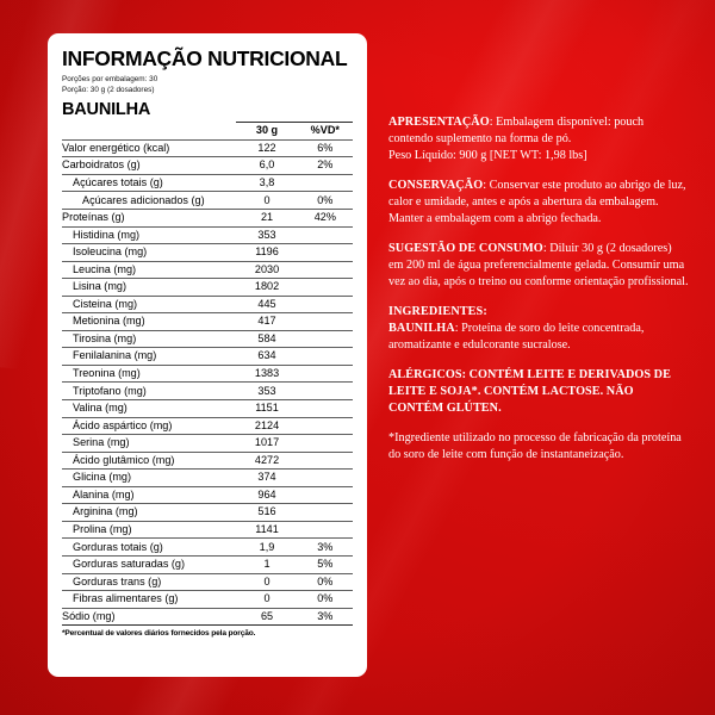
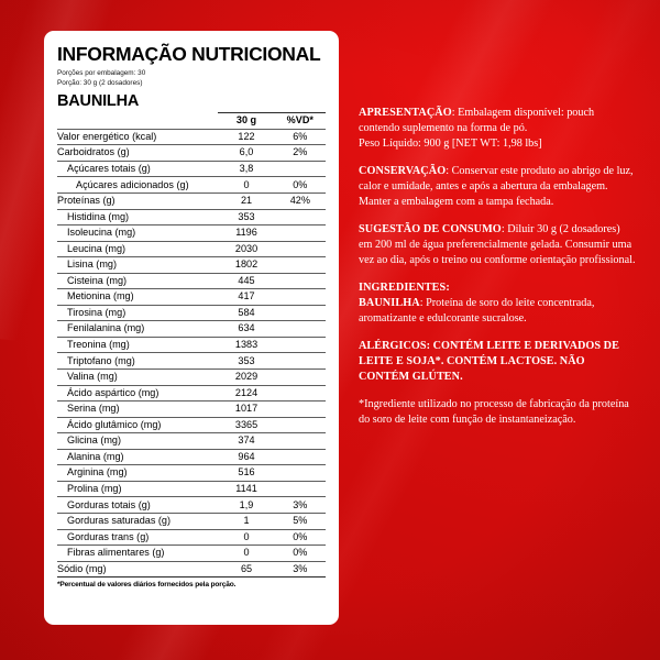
  INFORMAÇÃO NUTRICIONAL
  BAUNILHA
  	30 g	%VD*
  Valor energético (kcal)	122	6%
  Carboidratos (g)	6,0	2%
  Açúcares totais (g)	3,8
  Açúcares adicionados (g)	0	0%
  Proteínas (g)	21	42%
  Histidina (mg)	353
  Isoleucina (mg)	1196
  Leucina (mg)	2030
  Lisina (mg)	1802
  Cisteina (mg)	445
  Metionina (mg)	417
  Tirosina (mg)	584
  Fenilalanina (mg)	634
  Treonina (mg)	1383
  Triptofano (mg)	353
- Valina (mg)	1151
+ Valina (mg)	2029
  Ácido aspártico (mg)	2124
  Serina (mg)	1017
- Ácido glutâmico (mg)	4272
+ Ácido glutâmico (mg)	3365
  Glicina (mg)	374
  Alanina (mg)	964
  Arginina (mg)	516
  Prolina (mg)	1141
  Gorduras totais (g)	1,9	3%
  Gorduras saturadas (g)	1	5%
  Gorduras trans (g)	0	0%
  Fibras alimentares (g)	0	0%
  Sódio (mg)	65	3%
  APRESENTAÇÃO: Embalagem disponível: pouch contendo suplemento na forma de pó.
  Peso Líquido: 900 g [NET WT: 1,98 lbs]
- CONSERVAÇÃO: Conservar este produto ao abrigo de luz, calor e umidade, antes e após a abertura da embalagem. Manter a embalagem com a abrigo fechada.
+ CONSERVAÇÃO: Conservar este produto ao abrigo de luz, calor e umidade, antes e após a abertura da embalagem. Manter a embalagem com a tampa fechada.
  SUGESTÃO DE CONSUMO: Diluir 30 g (2 dosadores) em 200 ml de água preferencialmente gelada. Consumir uma vez ao dia, após o treino ou conforme orientação profissional.
  INGREDIENTES:
  BAUNILHA: Proteína de soro do leite concentrada, aromatizante e edulcorante sucralose.
  ALÉRGICOS: CONTÉM LEITE E DERIVADOS DE LEITE E SOJA*. CONTÉM LACTOSE. NÃO CONTÉM GLÚTEN.
  *Ingrediente utilizado no processo de fabricação da proteína do soro de leite com função de instantaneização.
